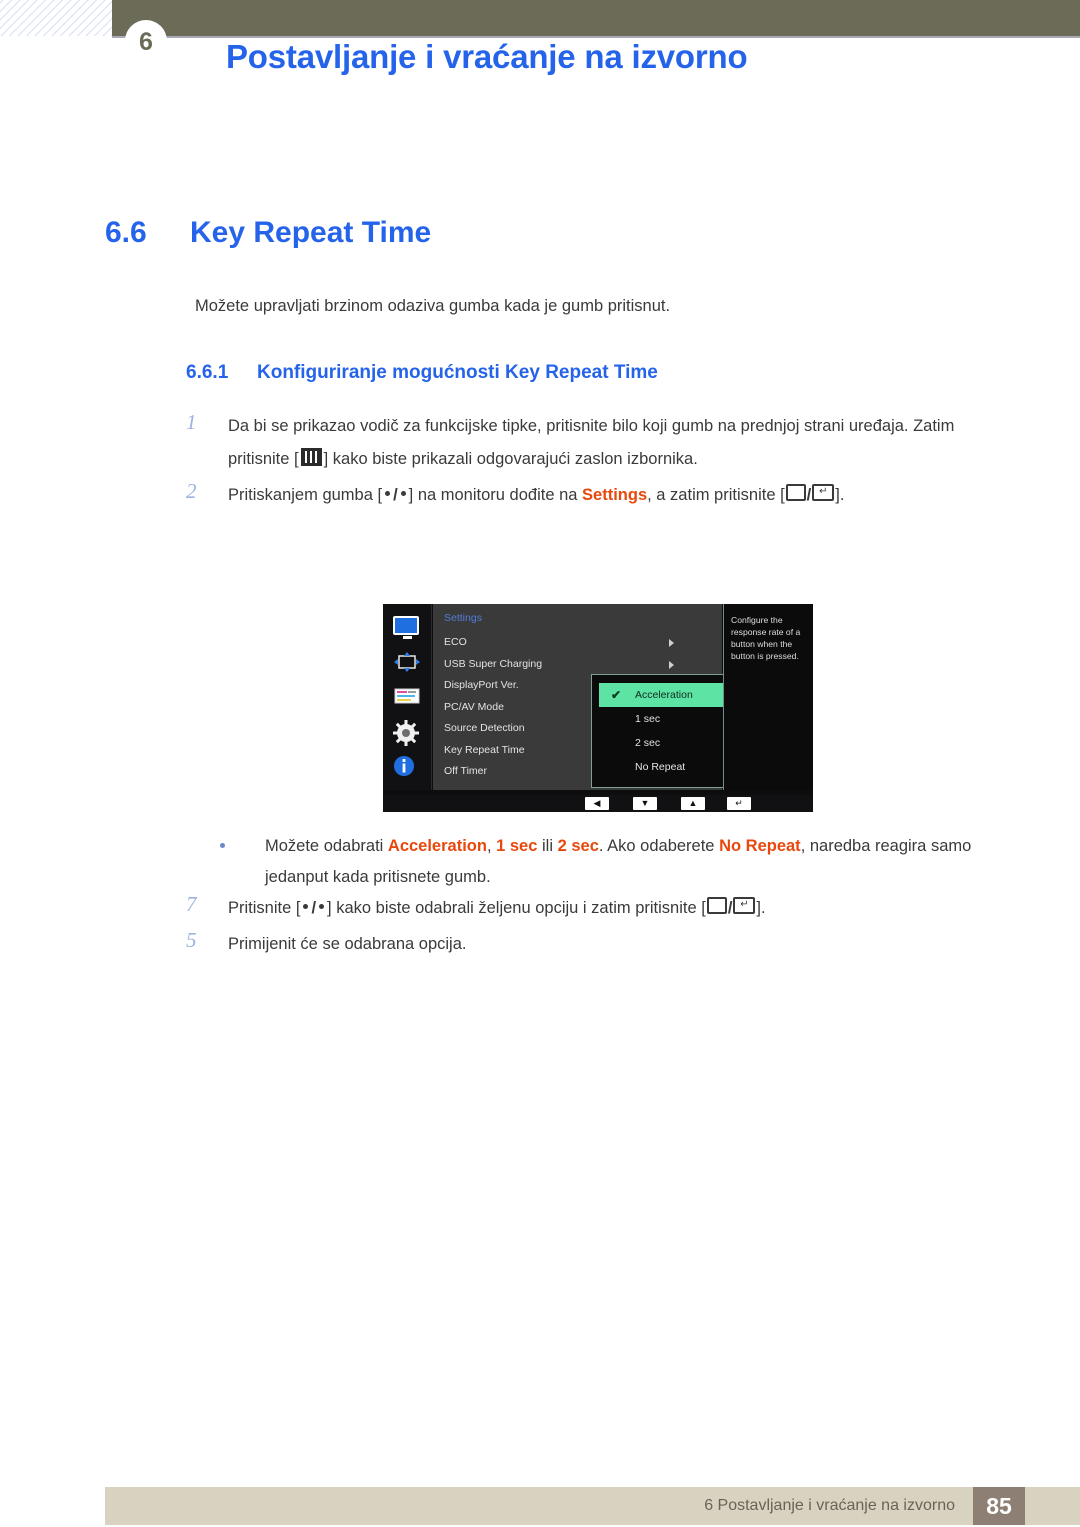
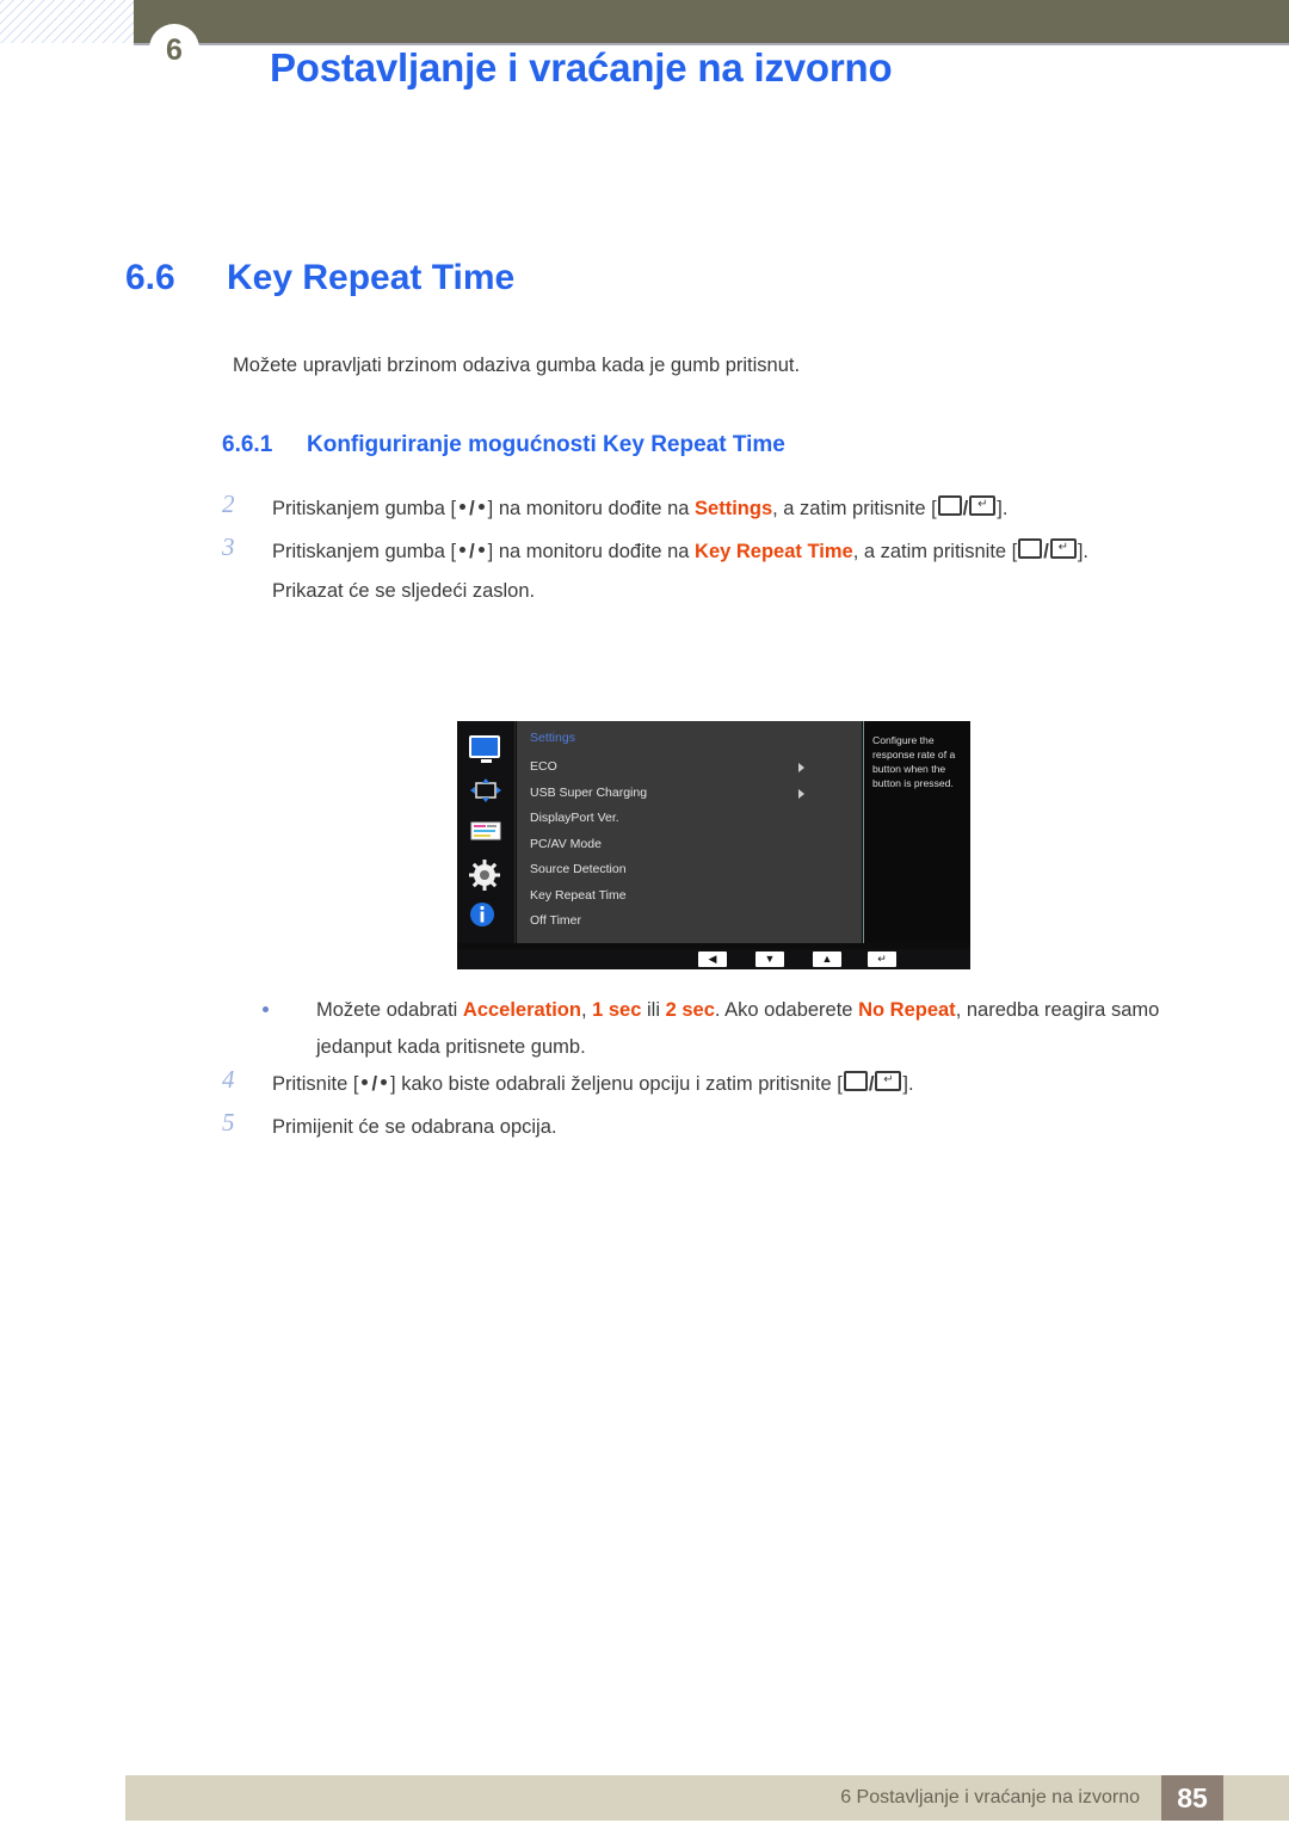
  6
  Postavljanje i vraćanje na izvorno
  6.6 Key Repeat Time
  Možete upravljati brzinom odaziva gumba kada je gumb pritisnut.
  6.6.1 Konfiguriranje mogućnosti Key Repeat Time
- 1
- Da bi se prikazao vodič za funkcijske tipke, pritisnite bilo koji gumb na prednjoj strani uređaja. Zatim pritisnite [ ] kako biste prikazali odgovarajući zaslon izbornika.
  2
  Pritiskanjem gumba [ / ] na monitoru dođite na Settings, a zatim pritisnite [ / ↵ ].
+ 3
+ Pritiskanjem gumba [ / ] na monitoru dođite na Key Repeat Time, a zatim pritisnite [ / ↵ ].
+ Prikazat će se sljedeći zaslon.
  Settings
  ECO
  USB Super Charging
  DisplayPort Ver.
  PC/AV Mode
  Source Detection
  Key Repeat Time
  Off Timer
- ✔
- Acceleration
- 1 sec
- 2 sec
- No Repeat
  Configure the response rate of a button when the button is pressed.
  ◀
  ▼
  ▲
  ↵
  Možete odabrati Acceleration, 1 sec ili 2 sec. Ako odaberete No Repeat, naredba reagira samo jedanput kada pritisnete gumb.
- 7
+ 4
  Pritisnite [ / ] kako biste odabrali željenu opciju i zatim pritisnite [ / ↵ ].
  5
  Primijenit će se odabrana opcija.
  6 Postavljanje i vraćanje na izvorno
  85
